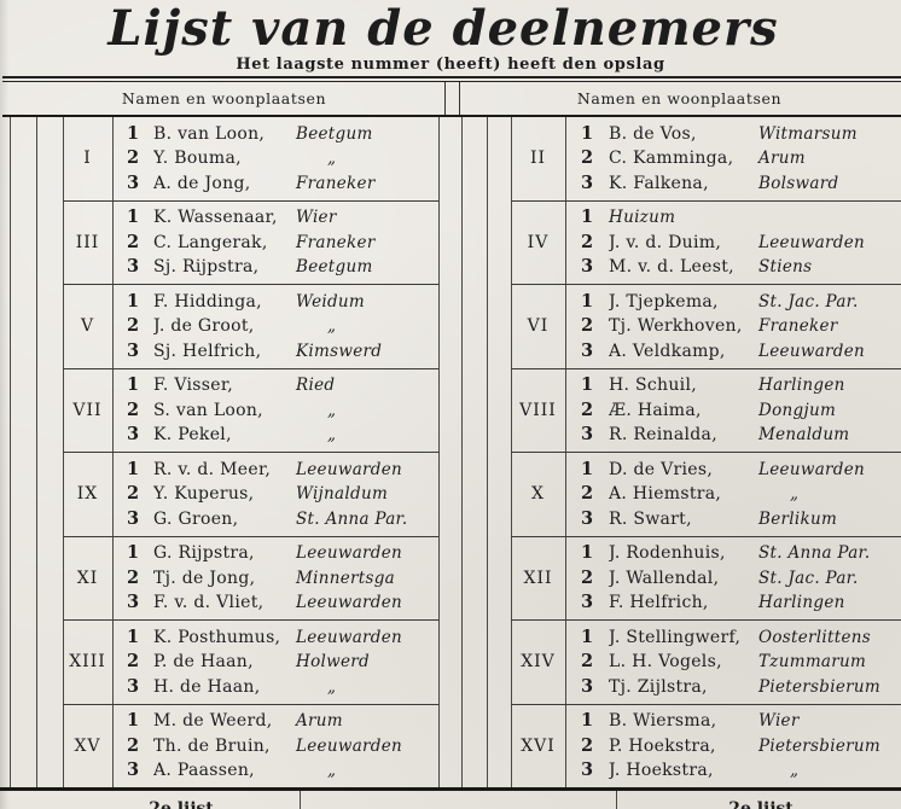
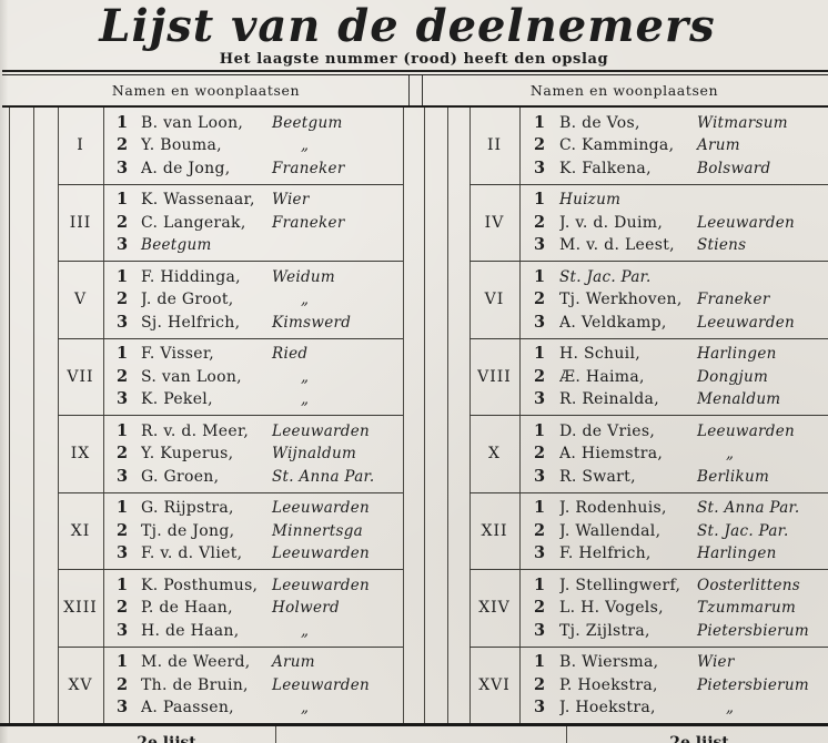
  Lijst van de deelnemers
- Het laagste nummer (heeft) heeft den opslag
+ Het laagste nummer (rood) heeft den opslag
  Namen en woonplaatsen
  Namen en woonplaatsen
  I
  1
  B. van Loon,
  Beetgum
  2
  Y. Bouma,
  „
  3
  A. de Jong,
  Franeker
  III
  1
  K. Wassenaar,
  Wier
  2
  C. Langerak,
  Franeker
  3
- Sj. Rijpstra,
  Beetgum
  V
  1
  F. Hiddinga,
  Weidum
  2
  J. de Groot,
  „
  3
  Sj. Helfrich,
  Kimswerd
  VII
  1
  F. Visser,
  Ried
  2
  S. van Loon,
  „
  3
  K. Pekel,
  „
  IX
  1
  R. v. d. Meer,
  Leeuwarden
  2
  Y. Kuperus,
  Wijnaldum
  3
  G. Groen,
  St. Anna Par.
  XI
  1
  G. Rijpstra,
  Leeuwarden
  2
  Tj. de Jong,
  Minnertsga
  3
  F. v. d. Vliet,
  Leeuwarden
  XIII
  1
  K. Posthumus,
  Leeuwarden
  2
  P. de Haan,
  Holwerd
  3
  H. de Haan,
  „
  XV
  1
  M. de Weerd,
  Arum
  2
  Th. de Bruin,
  Leeuwarden
  3
  A. Paassen,
  „
  II
  1
  B. de Vos,
  Witmarsum
  2
  C. Kamminga,
  Arum
  3
  K. Falkena,
  Bolsward
  IV
  1
  Huizum
  2
  J. v. d. Duim,
  Leeuwarden
  3
  M. v. d. Leest,
  Stiens
  VI
  1
- J. Tjepkema,
  St. Jac. Par.
  2
  Tj. Werkhoven,
  Franeker
  3
  A. Veldkamp,
  Leeuwarden
  VIII
  1
  H. Schuil,
  Harlingen
  2
  Æ. Haima,
  Dongjum
  3
  R. Reinalda,
  Menaldum
  X
  1
  D. de Vries,
  Leeuwarden
  2
  A. Hiemstra,
  „
  3
  R. Swart,
  Berlikum
  XII
  1
  J. Rodenhuis,
  St. Anna Par.
  2
  J. Wallendal,
  St. Jac. Par.
  3
  F. Helfrich,
  Harlingen
  XIV
  1
  J. Stellingwerf,
  Oosterlittens
  2
  L. H. Vogels,
  Tzummarum
  3
  Tj. Zijlstra,
  Pietersbierum
  XVI
  1
  B. Wiersma,
  Wier
  2
  P. Hoekstra,
  Pietersbierum
  3
  J. Hoekstra,
  „
